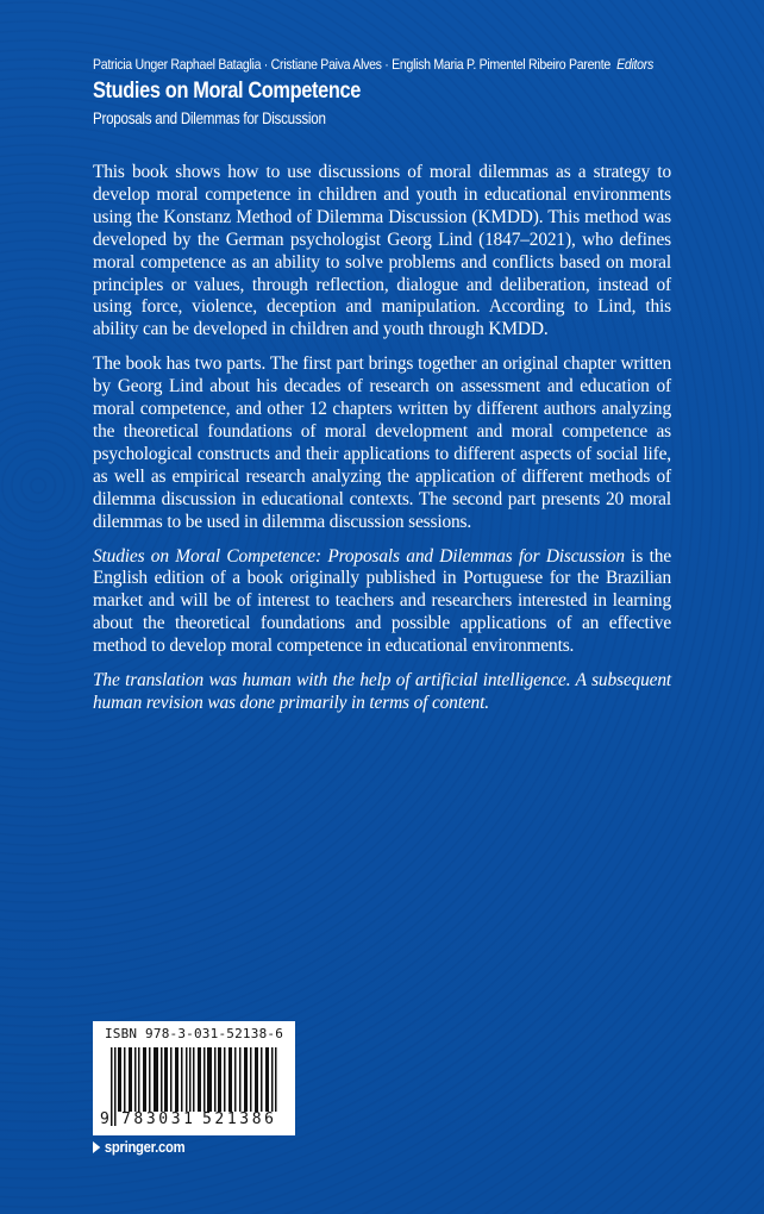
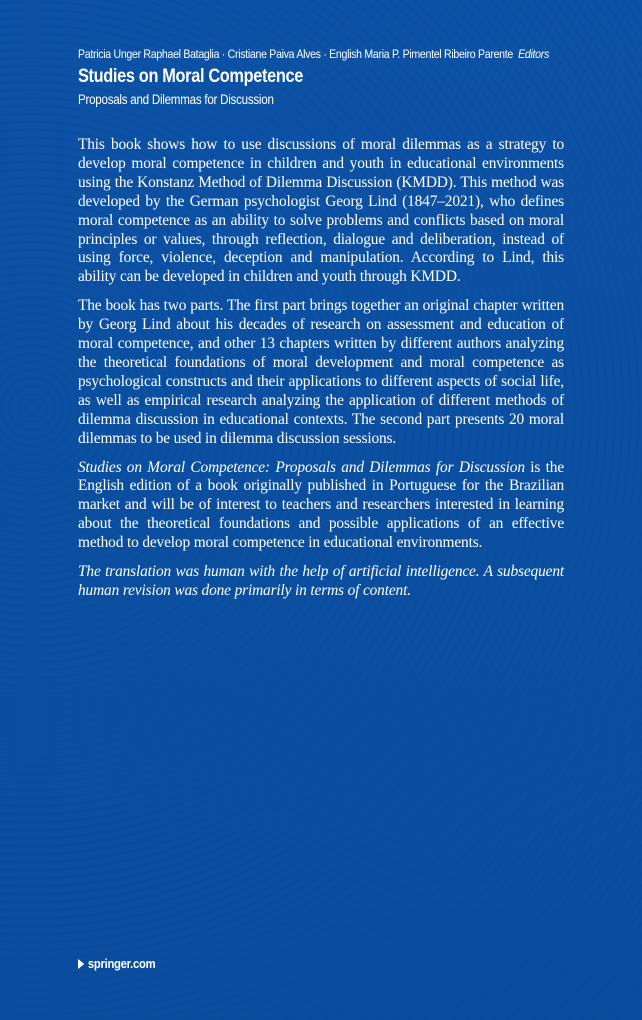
  Patricia Unger Raphael Bataglia · Cristiane Paiva Alves · English Maria P. Pimentel Ribeiro Parente Editors
  Studies on Moral Competence
  Proposals and Dilemmas for Discussion
  This book shows how to use discussions of moral dilemmas as a strategy to develop moral competence in children and youth in educational environments using the Konstanz Method of Dilemma Discussion (KMDD). This method was developed by the German psychologist Georg Lind (1847–2021), who defines moral competence as an ability to solve problems and conflicts based on moral principles or values, through reflection, dialogue and deliberation, instead of using force, violence, deception and manipulation. According to Lind, this ability can be developed in children and youth through KMDD.
- The book has two parts. The first part brings together an original chapter written by Georg Lind about his decades of research on assessment and education of moral competence, and other 12 chapters written by different authors analyzing the theoretical foundations of moral development and moral competence as psychological constructs and their applications to different aspects of social life, as well as empirical research analyzing the application of different methods of dilemma discussion in educational contexts. The second part presents 20 moral dilemmas to be used in dilemma discussion sessions.
+ The book has two parts. The first part brings together an original chapter written by Georg Lind about his decades of research on assessment and education of moral competence, and other 13 chapters written by different authors analyzing the theoretical foundations of moral development and moral competence as psychological constructs and their applications to different aspects of social life, as well as empirical research analyzing the application of different methods of dilemma discussion in educational contexts. The second part presents 20 moral dilemmas to be used in dilemma discussion sessions.
  Studies on Moral Competence: Proposals and Dilemmas for Discussion is the English edition of a book originally published in Portuguese for the Brazilian market and will be of interest to teachers and researchers interested in learning about the theoretical foundations and possible applications of an effective method to develop moral competence in educational environments.
  The translation was human with the help of artificial intelligence. A subsequent human revision was done primarily in terms of content.
- ISBN 978-3-031-52138-6
- 9
- 783031
- 521386
  springer.com
